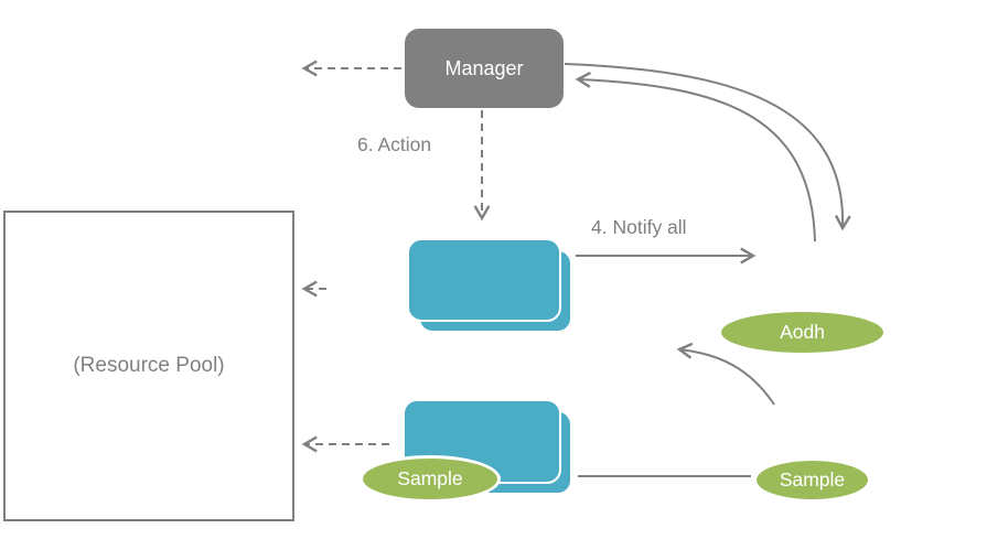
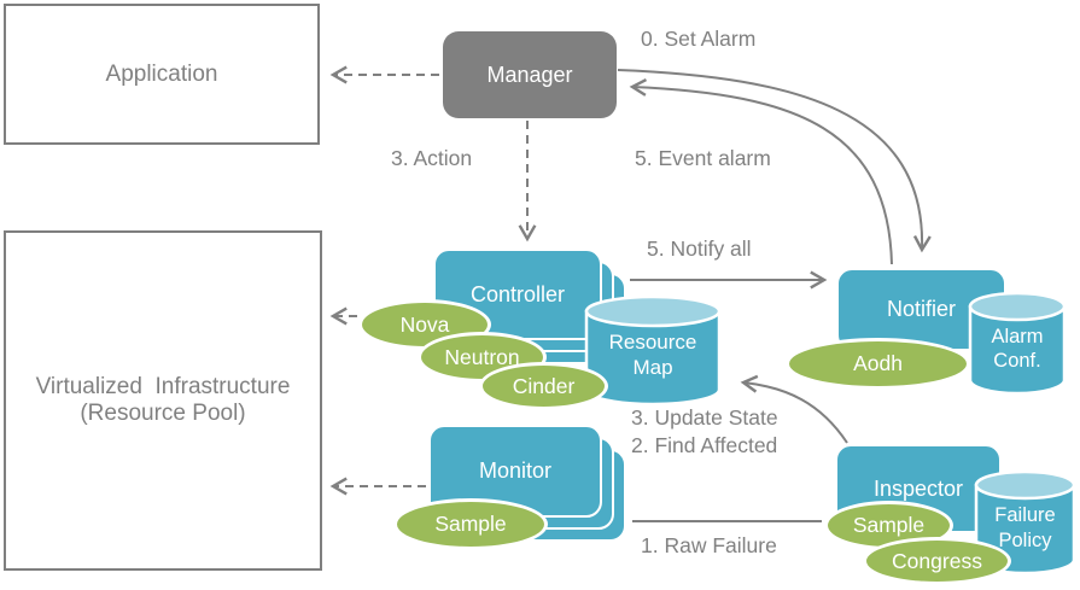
+ Application
+ Virtualized Infrastructure
  (Resource Pool)
  Manager
+ Controller
+ Monitor
+ Notifier
+ Inspector
+ Resource
+ Map
+ Alarm
+ Conf.
+ Failure
+ Policy
+ Nova
+ Neutron
+ Cinder
  Sample
  Aodh
  Sample
+ Congress
+ 0. Set Alarm
+ 5. Event alarm
- 6. Action
+ 3. Action
- 4. Notify all
+ 5. Notify all
+ 3. Update State
+ 2. Find Affected
+ 1. Raw Failure
